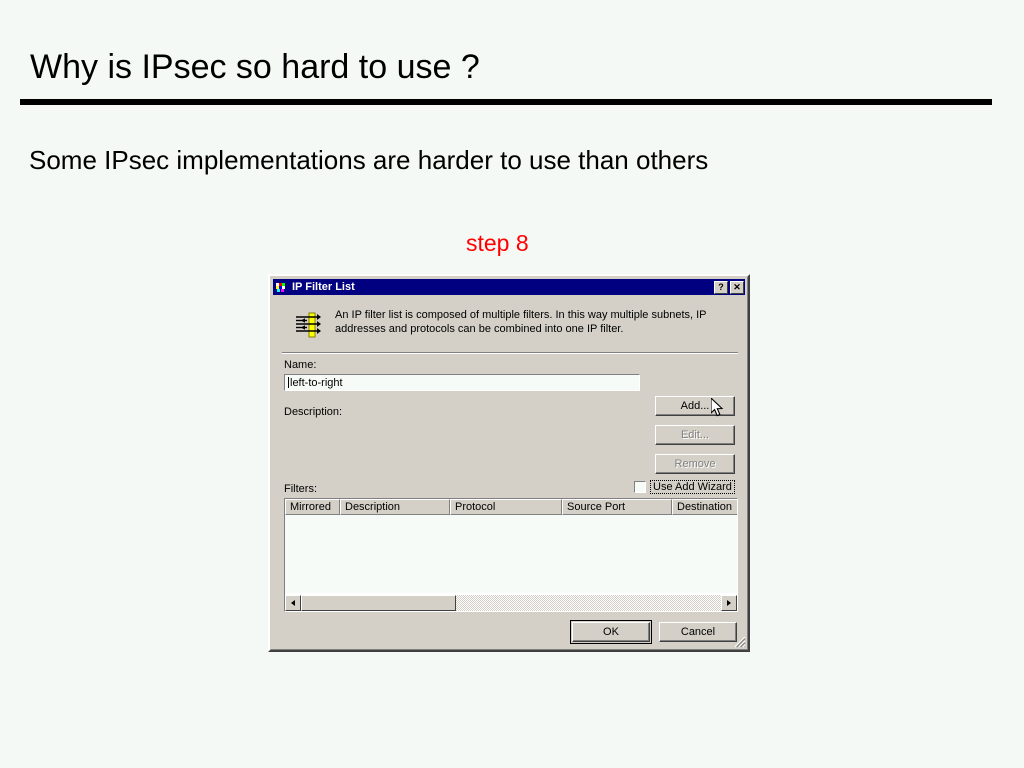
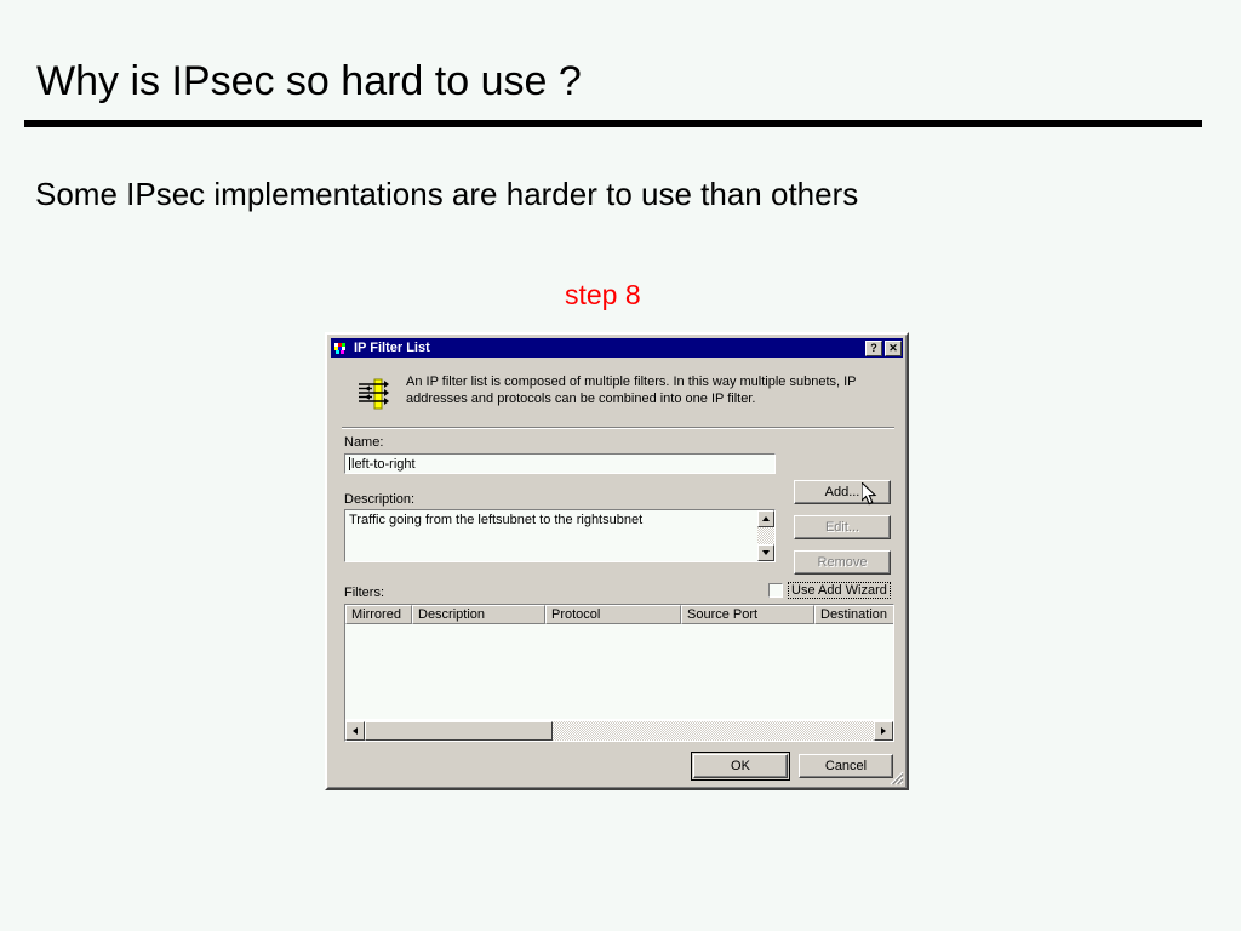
  Why is IPsec so hard to use ?
  Some IPsec implementations are harder to use than others
  step 8
  IP Filter List
  ?
  ✕
  An IP filter list is composed of multiple filters. In this way multiple subnets, IP addresses and protocols can be combined into one IP filter.
  Name:
  left-to-right
  Description:
+ Traffic going from the leftsubnet to the rightsubnet
  Add...
  Edit...
  Remove
  Filters:
  Use Add Wizard
  Mirrored
  Description
  Protocol
  Source Port
  Destination
  OK
  Cancel
